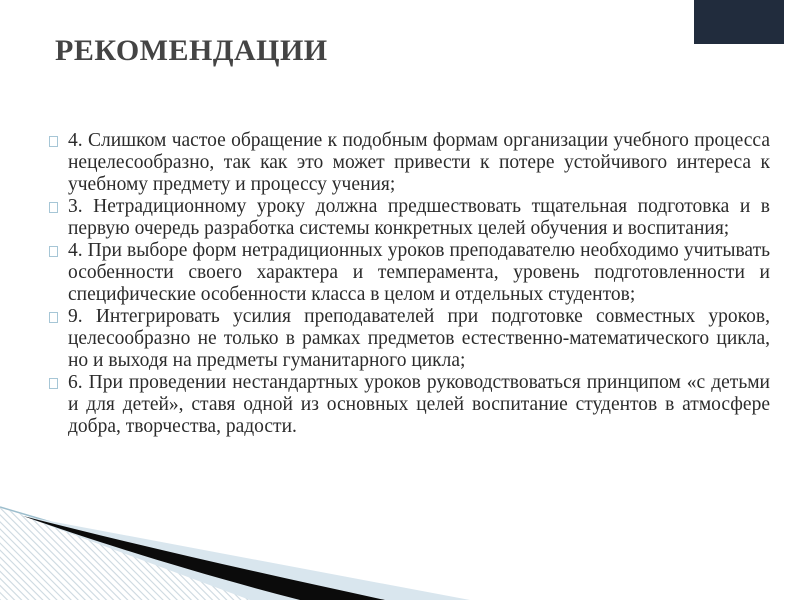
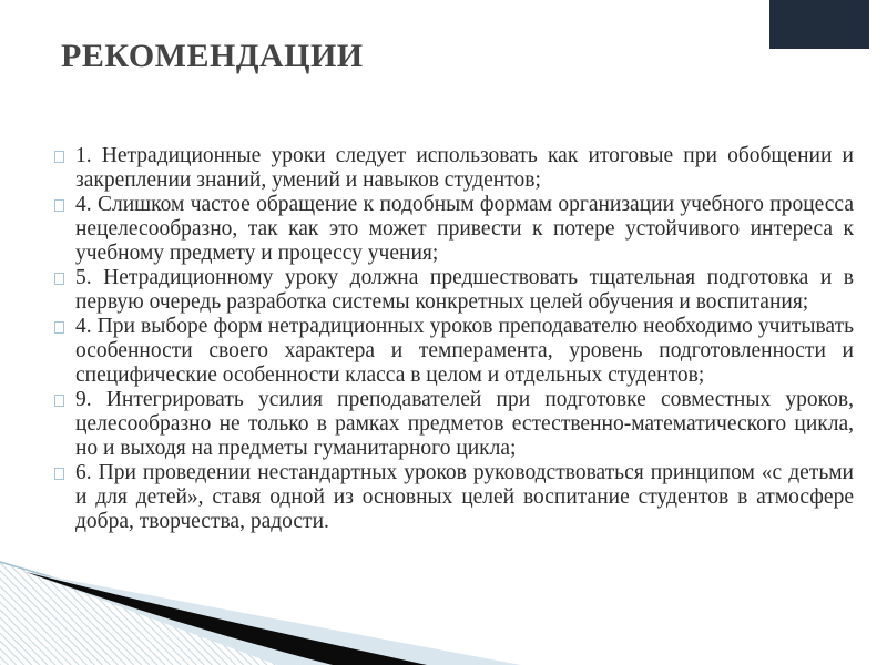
  РЕКОМЕНДАЦИИ
+ 1. Нетрадиционные уроки следует использовать как итоговые при обобщении и закреплении знаний, умений и навыков студентов;
  4. Слишком частое обращение к подобным формам организации учебного процесса нецелесообразно, так как это может привести к потере устойчивого интереса к учебному предмету и процессу учения;
- 3. Нетрадиционному уроку должна предшествовать тщательная подготовка и в первую очередь разработка системы конкретных целей обучения и воспитания;
+ 5. Нетрадиционному уроку должна предшествовать тщательная подготовка и в первую очередь разработка системы конкретных целей обучения и воспитания;
  4. При выборе форм нетрадиционных уроков преподавателю необходимо учитывать особенности своего характера и темперамента, уровень подготовленности и специфические особенности класса в целом и отдельных студентов;
  9. Интегрировать усилия преподавателей при подготовке совместных уроков, целесообразно не только в рамках предметов естественно-математического цикла, но и выходя на предметы гуманитарного цикла;
  6. При проведении нестандартных уроков руководствоваться принципом «с детьми и для детей», ставя одной из основных целей воспитание студентов в атмосфере добра, творчества, радости.
